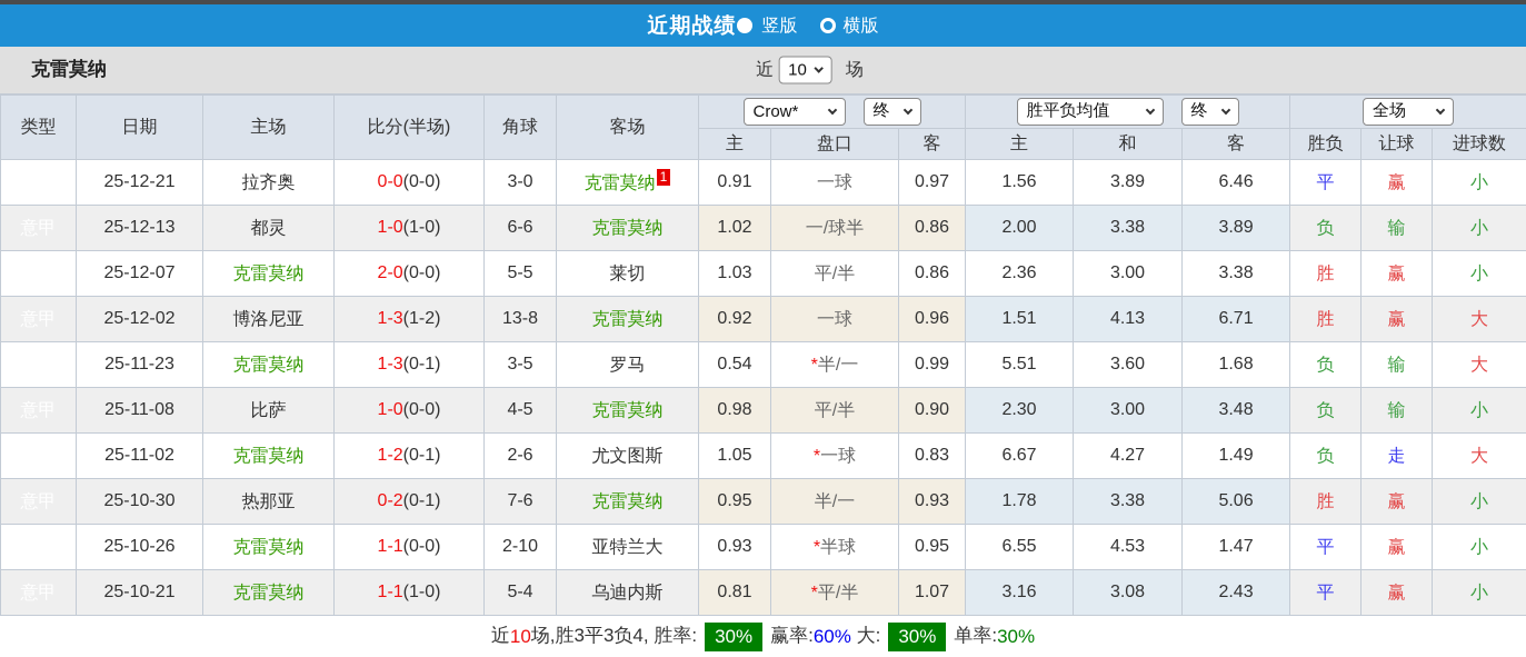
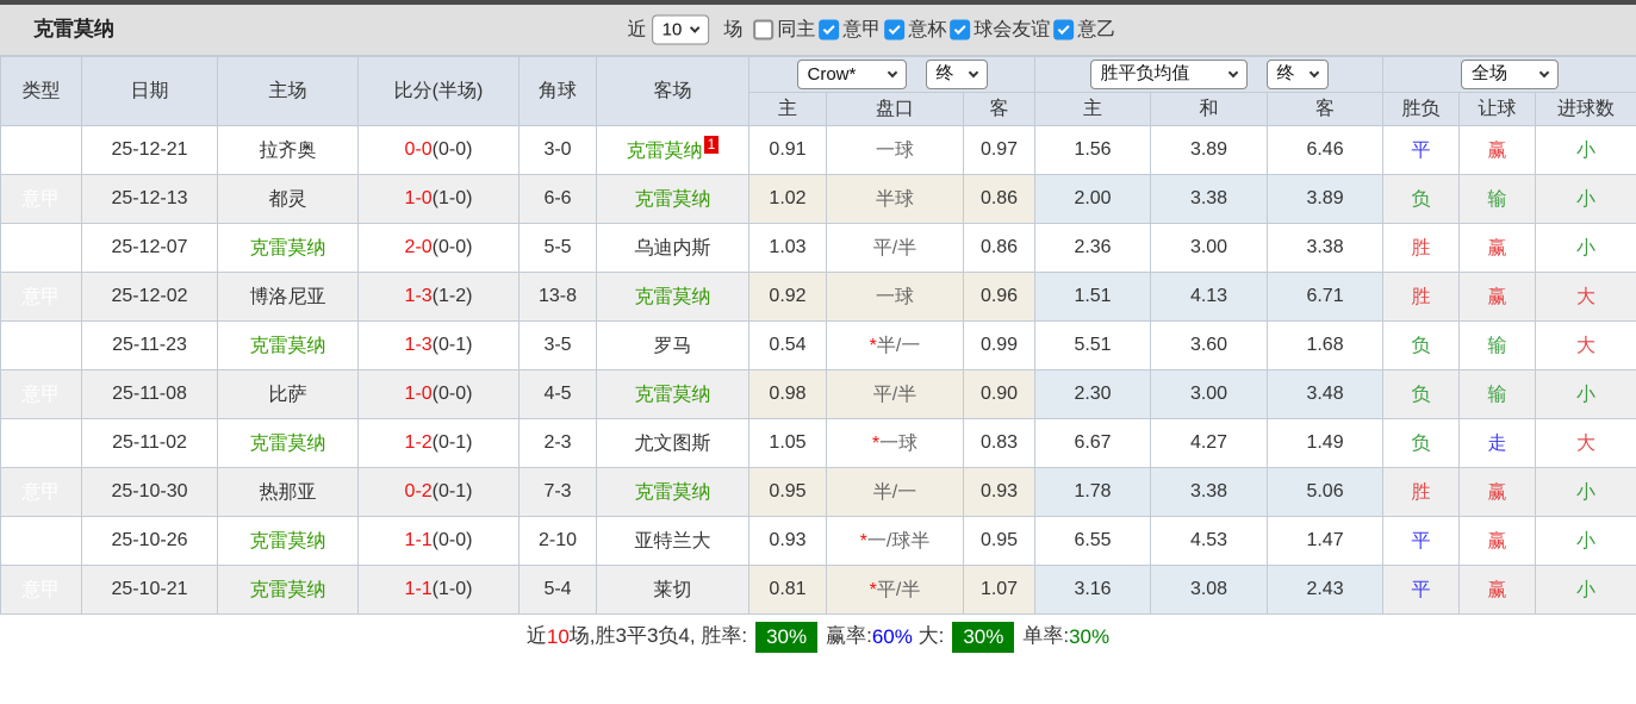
- 近期战绩
- 竖版
- 横版
  克雷莫纳
  近
  10
  场
+ 同主
+ 意甲
+ 意杯
+ 球会友谊
+ 意乙
  类型	日期	主场	比分(半场)	角球	客场	Crow* 终	胜平负均值 终	全场
  主	盘口	客	主	和	客	胜负	让球	进球数
  	25-12-21	拉齐奥	0-0(0-0)	3-0	克雷莫纳 1	0.91	一球	0.97	1.56	3.89	6.46	平	赢	小
- 	25-12-13	都灵	1-0(1-0)	6-6	克雷莫纳	1.02	一/球半	0.86	2.00	3.38	3.89	负	输	小
+ 	25-12-13	都灵	1-0(1-0)	6-6	克雷莫纳	1.02	半球	0.86	2.00	3.38	3.89	负	输	小
- 	25-12-07	克雷莫纳	2-0(0-0)	5-5	莱切	1.03	平/半	0.86	2.36	3.00	3.38	胜	赢	小
+ 	25-12-07	克雷莫纳	2-0(0-0)	5-5	乌迪内斯	1.03	平/半	0.86	2.36	3.00	3.38	胜	赢	小
  	25-12-02	博洛尼亚	1-3(1-2)	13-8	克雷莫纳	0.92	一球	0.96	1.51	4.13	6.71	胜	赢	大
  	25-11-23	克雷莫纳	1-3(0-1)	3-5	罗马	0.54	*半/一	0.99	5.51	3.60	1.68	负	输	大
  	25-11-08	比萨	1-0(0-0)	4-5	克雷莫纳	0.98	平/半	0.90	2.30	3.00	3.48	负	输	小
- 	25-11-02	克雷莫纳	1-2(0-1)	2-6	尤文图斯	1.05	*一球	0.83	6.67	4.27	1.49	负	走	大
+ 	25-11-02	克雷莫纳	1-2(0-1)	2-3	尤文图斯	1.05	*一球	0.83	6.67	4.27	1.49	负	走	大
- 	25-10-30	热那亚	0-2(0-1)	7-6	克雷莫纳	0.95	半/一	0.93	1.78	3.38	5.06	胜	赢	小
+ 	25-10-30	热那亚	0-2(0-1)	7-3	克雷莫纳	0.95	半/一	0.93	1.78	3.38	5.06	胜	赢	小
- 	25-10-26	克雷莫纳	1-1(0-0)	2-10	亚特兰大	0.93	*半球	0.95	6.55	4.53	1.47	平	赢	小
+ 	25-10-26	克雷莫纳	1-1(0-0)	2-10	亚特兰大	0.93	*一/球半	0.95	6.55	4.53	1.47	平	赢	小
- 	25-10-21	克雷莫纳	1-1(1-0)	5-4	乌迪内斯	0.81	*平/半	1.07	3.16	3.08	2.43	平	赢	小
+ 	25-10-21	克雷莫纳	1-1(1-0)	5-4	莱切	0.81	*平/半	1.07	3.16	3.08	2.43	平	赢	小
  近
  10
  场,胜3平3负4, 胜率:
  30%
  赢率:
  60%
  大:
  30%
  单率:
  30%
